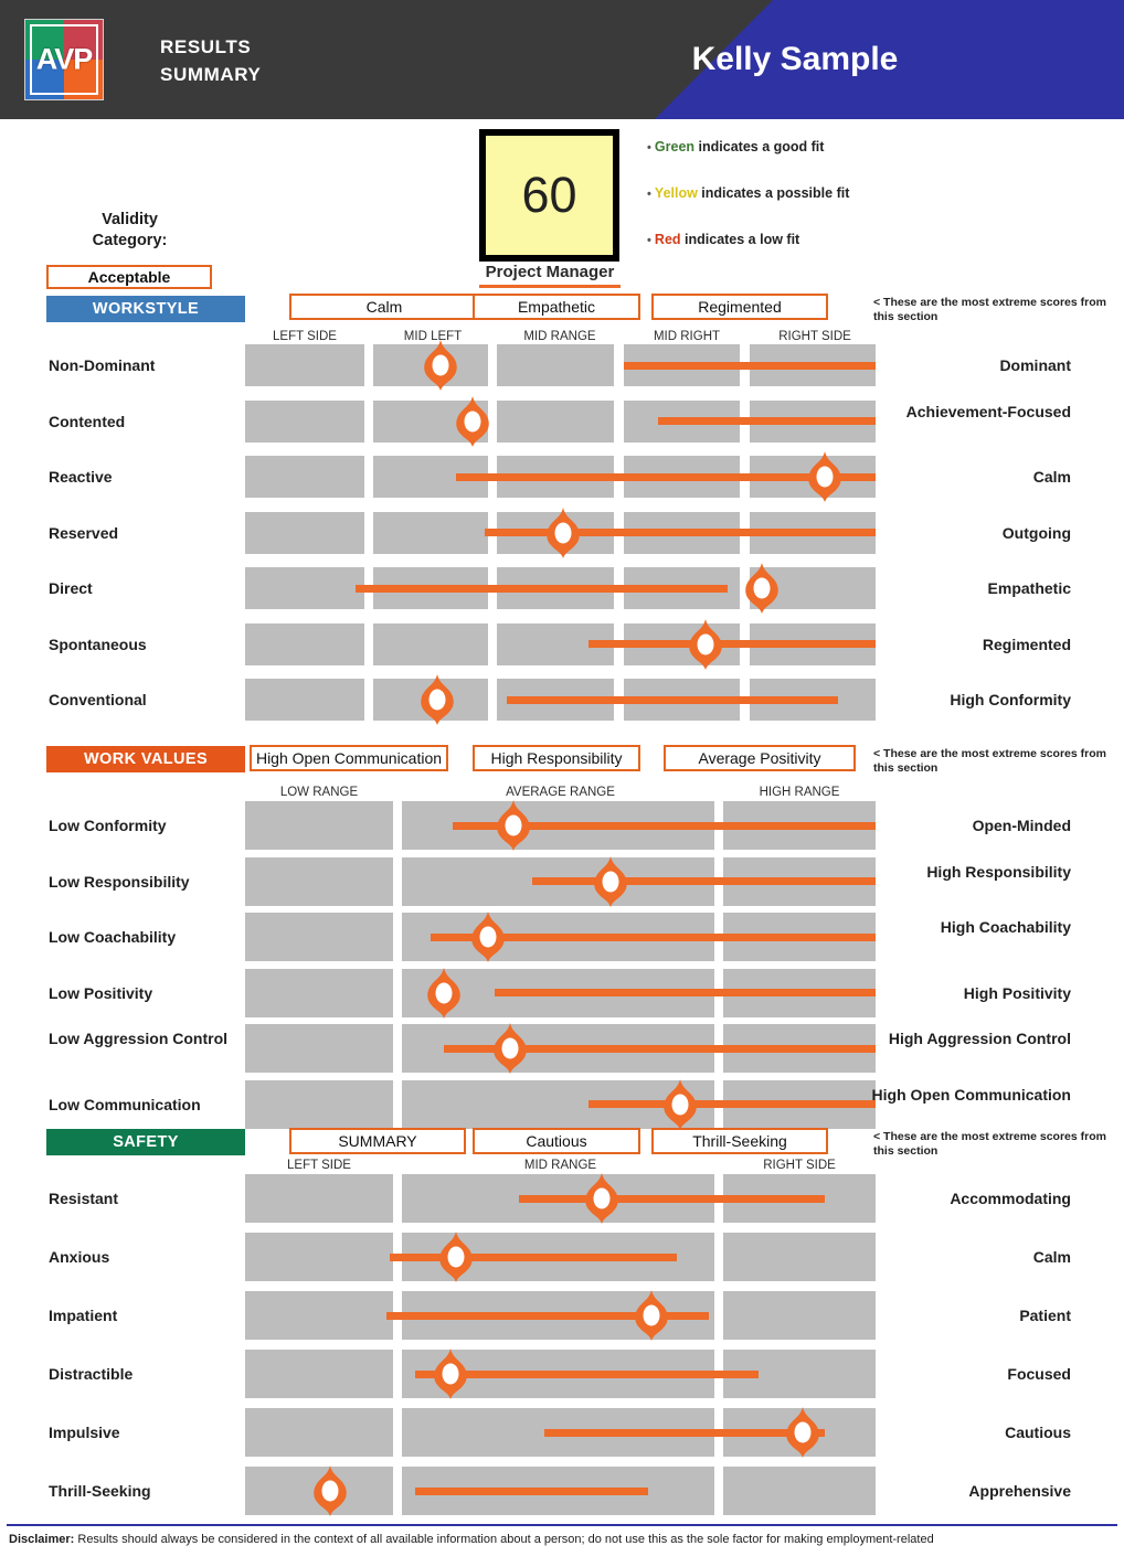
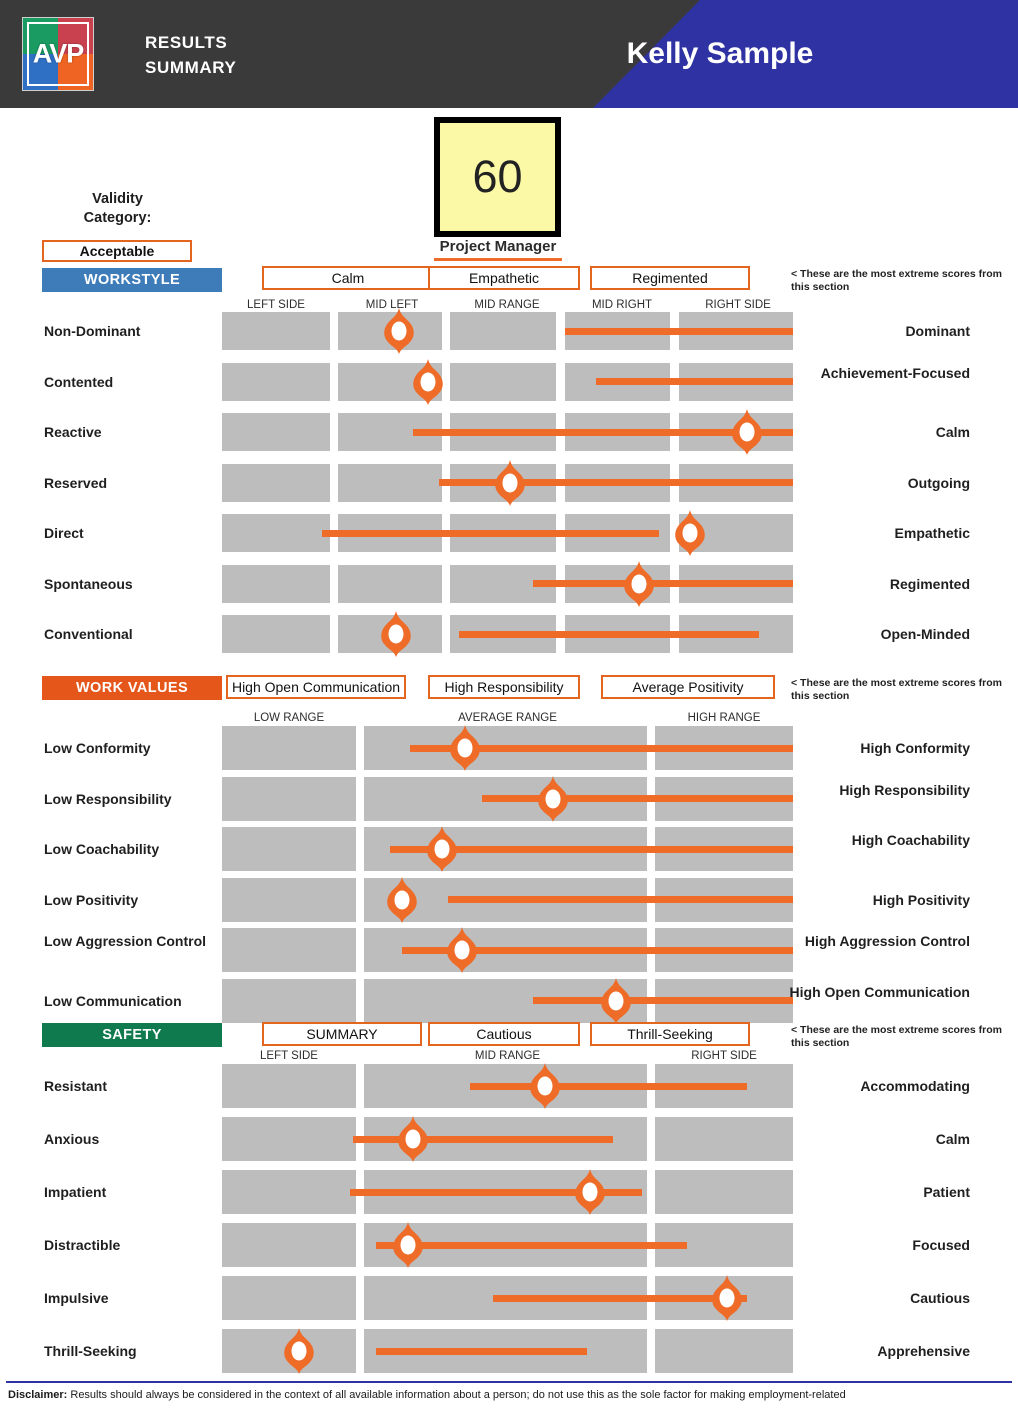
  AVP
  RESULTS
  SUMMARY
  Kelly Sample
  60
  Project Manager
- • Green indicates a good fit
- • Yellow indicates a possible fit
- • Red indicates a low fit
  Validity
  Category:
  Acceptable
  WORKSTYLE
  Calm
  Empathetic
  Regimented
  < These are the most extreme scores from this section
  LEFT SIDE
  MID LEFT
  MID RANGE
  MID RIGHT
  RIGHT SIDE
  Non-Dominant
  Dominant
  Contented
  Achievement-Focused
  Reactive
  Calm
  Reserved
  Outgoing
  Direct
  Empathetic
  Spontaneous
  Regimented
  Conventional
- High Conformity
+ Open-Minded
  WORK VALUES
  High Open Communication
  High Responsibility
  Average Positivity
  < These are the most extreme scores from this section
  LOW RANGE
  AVERAGE RANGE
  HIGH RANGE
  Low Conformity
- Open-Minded
+ High Conformity
  Low Responsibility
  High Responsibility
  Low Coachability
  High Coachability
  Low Positivity
  High Positivity
  Low Aggression Control
  High Aggression Control
  Low Communication
  High Open Communication
  SAFETY
  SUMMARY
  Cautious
  Thrill-Seeking
  < These are the most extreme scores from this section
  LEFT SIDE
  MID RANGE
  RIGHT SIDE
  Resistant
  Accommodating
  Anxious
  Calm
  Impatient
  Patient
  Distractible
  Focused
  Impulsive
  Cautious
  Thrill-Seeking
  Apprehensive
  Disclaimer: Results should always be considered in the context of all available information about a person; do not use this as the sole factor for making employment-related
